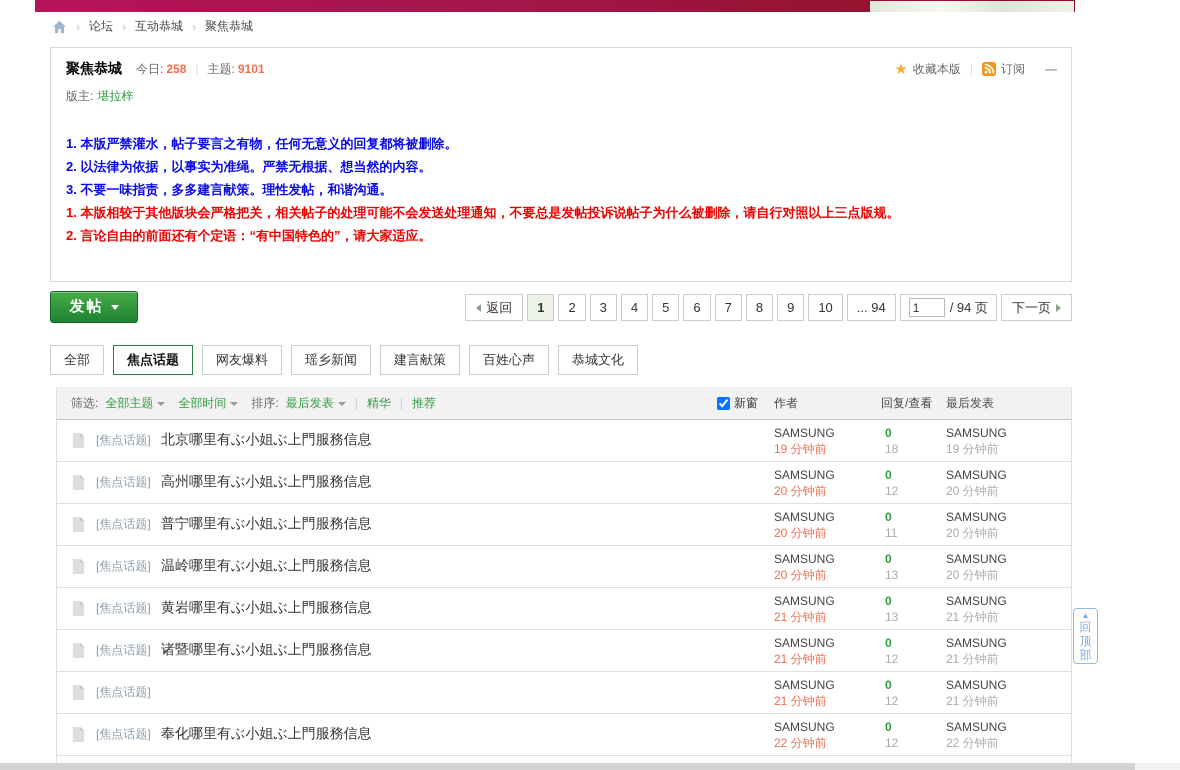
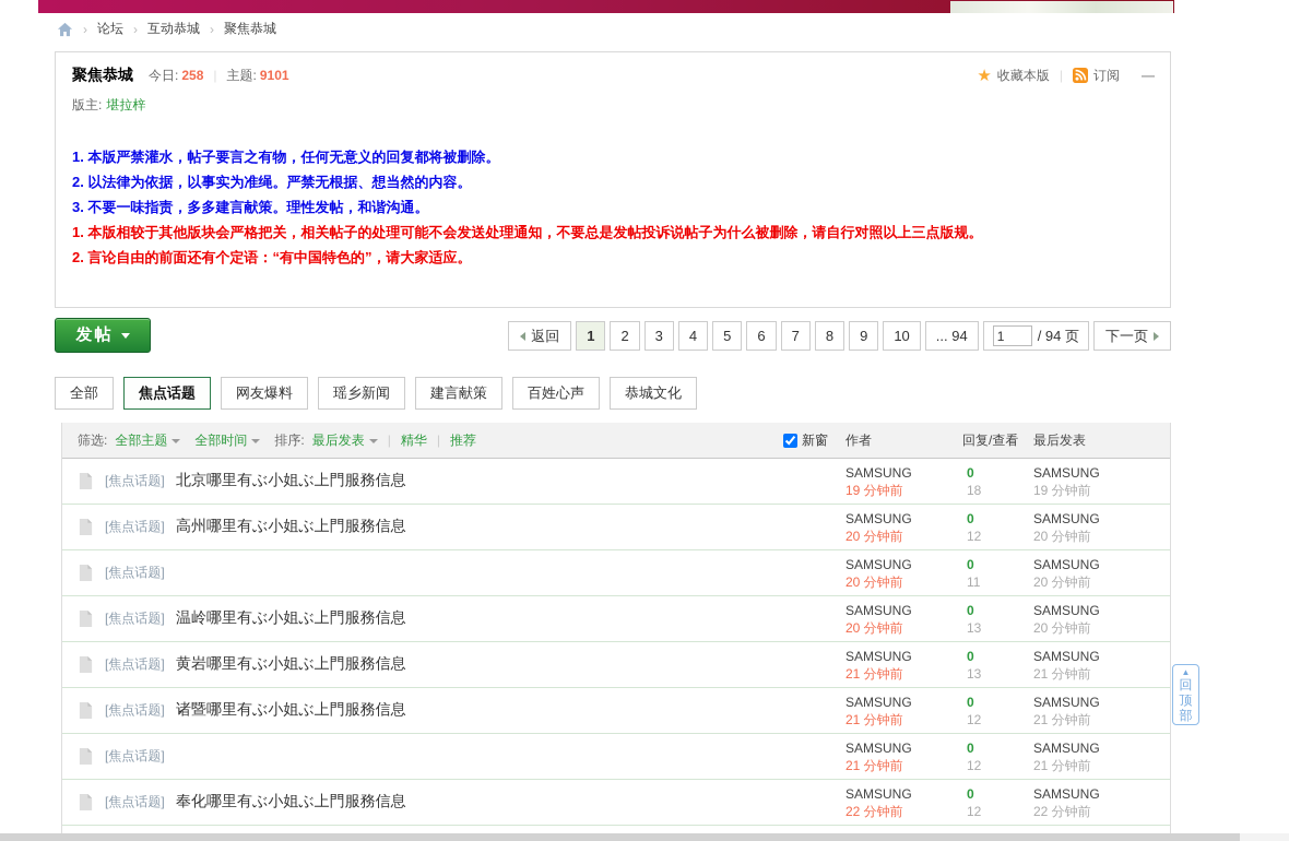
  ›
  论坛
  ›
  互动恭城
  ›
  聚焦恭城
  聚焦恭城
  今日:
  258
  主题:
  9101
  ★
  收藏本版
  |
  订阅
  —
  版主: 堪拉梓
  1. 本版严禁灌水，帖子要言之有物，任何无意义的回复都将被删除。
  2. 以法律为依据，以事实为准绳。严禁无根据、想当然的内容。
  3. 不要一味指责，多多建言献策。理性发帖，和谐沟通。
  1. 本版相较于其他版块会严格把关，相关帖子的处理可能不会发送处理通知，不要总是发帖投诉说帖子为什么被删除，请自行对照以上三点版规。
  2. 言论自由的前面还有个定语：“有中国特色的”，请大家适应。
  发帖
  返回
  1
  2
  3
  4
  5
  6
  7
  8
  9
  10
  ... 94
  1
  / 94 页
  下一页
  全部
  焦点话题
  网友爆料
  瑶乡新闻
  建言献策
  百姓心声
  恭城文化
  筛选:
  全部主题
  全部时间
  排序:
  最后发表
  |
  精华
  |
  推荐
  新窗
  作者
  回复/查看
  最后发表
  [焦点话题]
  北京哪里有ぶ小姐ぶ上門服務信息
  SAMSUNG
  19 分钟前
  0
  18
  SAMSUNG
  19 分钟前
  [焦点话题]
  高州哪里有ぶ小姐ぶ上門服務信息
  SAMSUNG
  20 分钟前
  0
  12
  SAMSUNG
  20 分钟前
  [焦点话题]
- 普宁哪里有ぶ小姐ぶ上門服務信息
  SAMSUNG
  20 分钟前
  0
  11
  SAMSUNG
  20 分钟前
  [焦点话题]
  温岭哪里有ぶ小姐ぶ上門服務信息
  SAMSUNG
  20 分钟前
  0
  13
  SAMSUNG
  20 分钟前
  [焦点话题]
  黄岩哪里有ぶ小姐ぶ上門服務信息
  SAMSUNG
  21 分钟前
  0
  13
  SAMSUNG
  21 分钟前
  [焦点话题]
  诸暨哪里有ぶ小姐ぶ上門服務信息
  SAMSUNG
  21 分钟前
  0
  12
  SAMSUNG
  21 分钟前
  [焦点话题]
  SAMSUNG
  21 分钟前
  0
  12
  SAMSUNG
  21 分钟前
  [焦点话题]
  奉化哪里有ぶ小姐ぶ上門服務信息
  SAMSUNG
  22 分钟前
  0
  12
  SAMSUNG
  22 分钟前
  ▲
  回顶部
